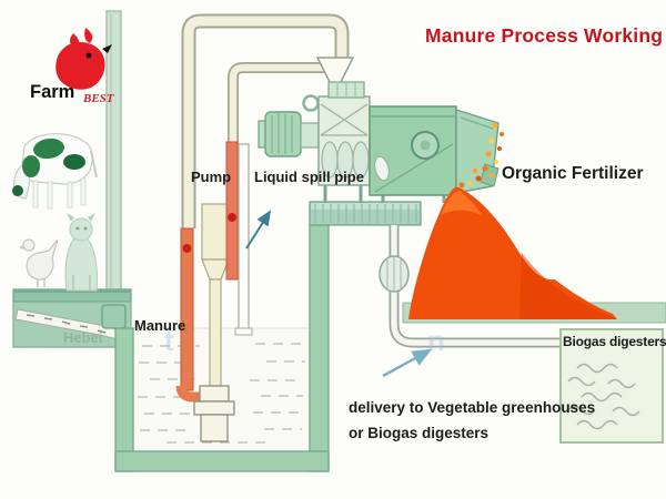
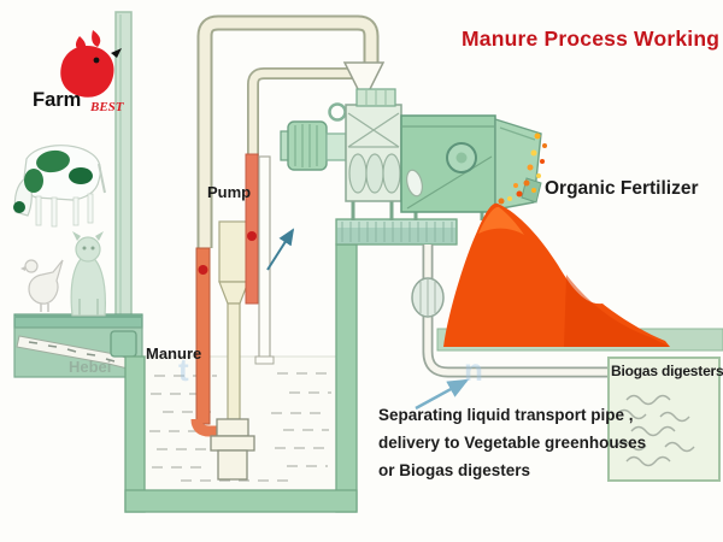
  Manure Process Working
  Farm
  BEST
  Pump
- Liquid spill pipe
  Manure
  Organic Fertilizer
  Biogas digesters
+ Separating liquid transport pipe ,
  delivery to Vegetable greenhouses
  or Biogas digesters
  Hebei
  t
  n
